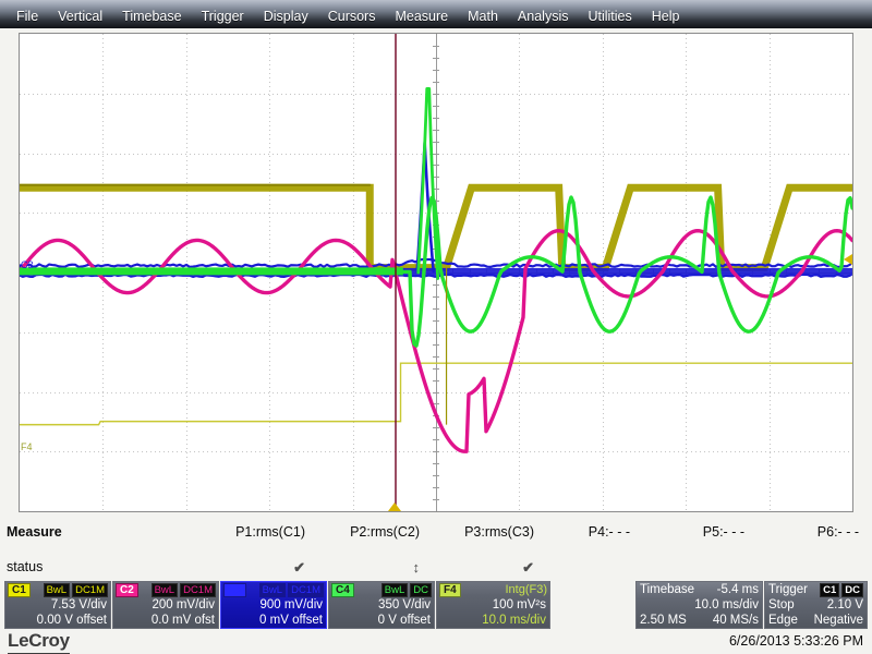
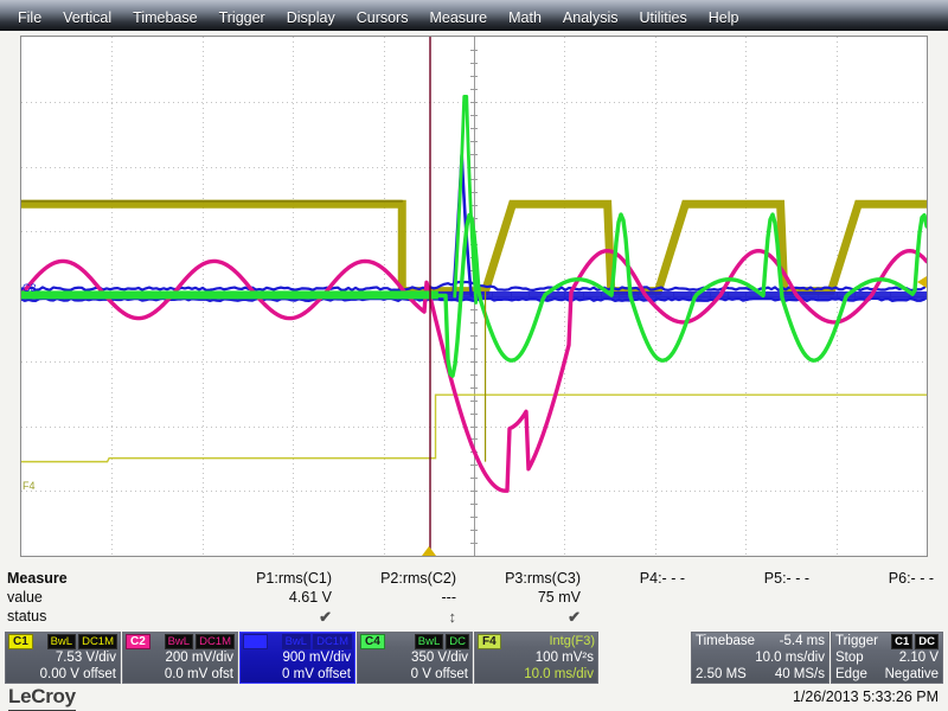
  File
  Vertical
  Timebase
  Trigger
  Display
  Cursors
  Measure
  Math
  Analysis
  Utilities
  Help
  C3
  F4
  Measure
  P1:rms(C1)
  P2:rms(C2)
  P3:rms(C3)
  P4:- - -
  P5:- - -
  P6:- - -
+ value
+ 4.61 V
+ ---
+ 75 mV
  status
  ✔
  ↕
  ✔
  C1
  BwL
  DC1M
  7.53 V/div
  0.00 V offset
  C2
  BwL
  DC1M
  200 mV/div
  0.0 mV ofst
  C3
  BwL
  DC1M
  900 mV/div
  0 mV offset
  C4
  BwL
  DC
  350 V/div
  0 V offset
  F4
  Intg(F3)
  100 mV²s
  10.0 ms/div
  Timebase
  -5.4 ms
  10.0 ms/div
  2.50 MS
  40 MS/s
  Trigger
  C1
  DC
  Stop
  2.10 V
  Edge
  Negative
  LeCroy
- 6/26/2013 5:33:26 PM
+ 1/26/2013 5:33:26 PM
